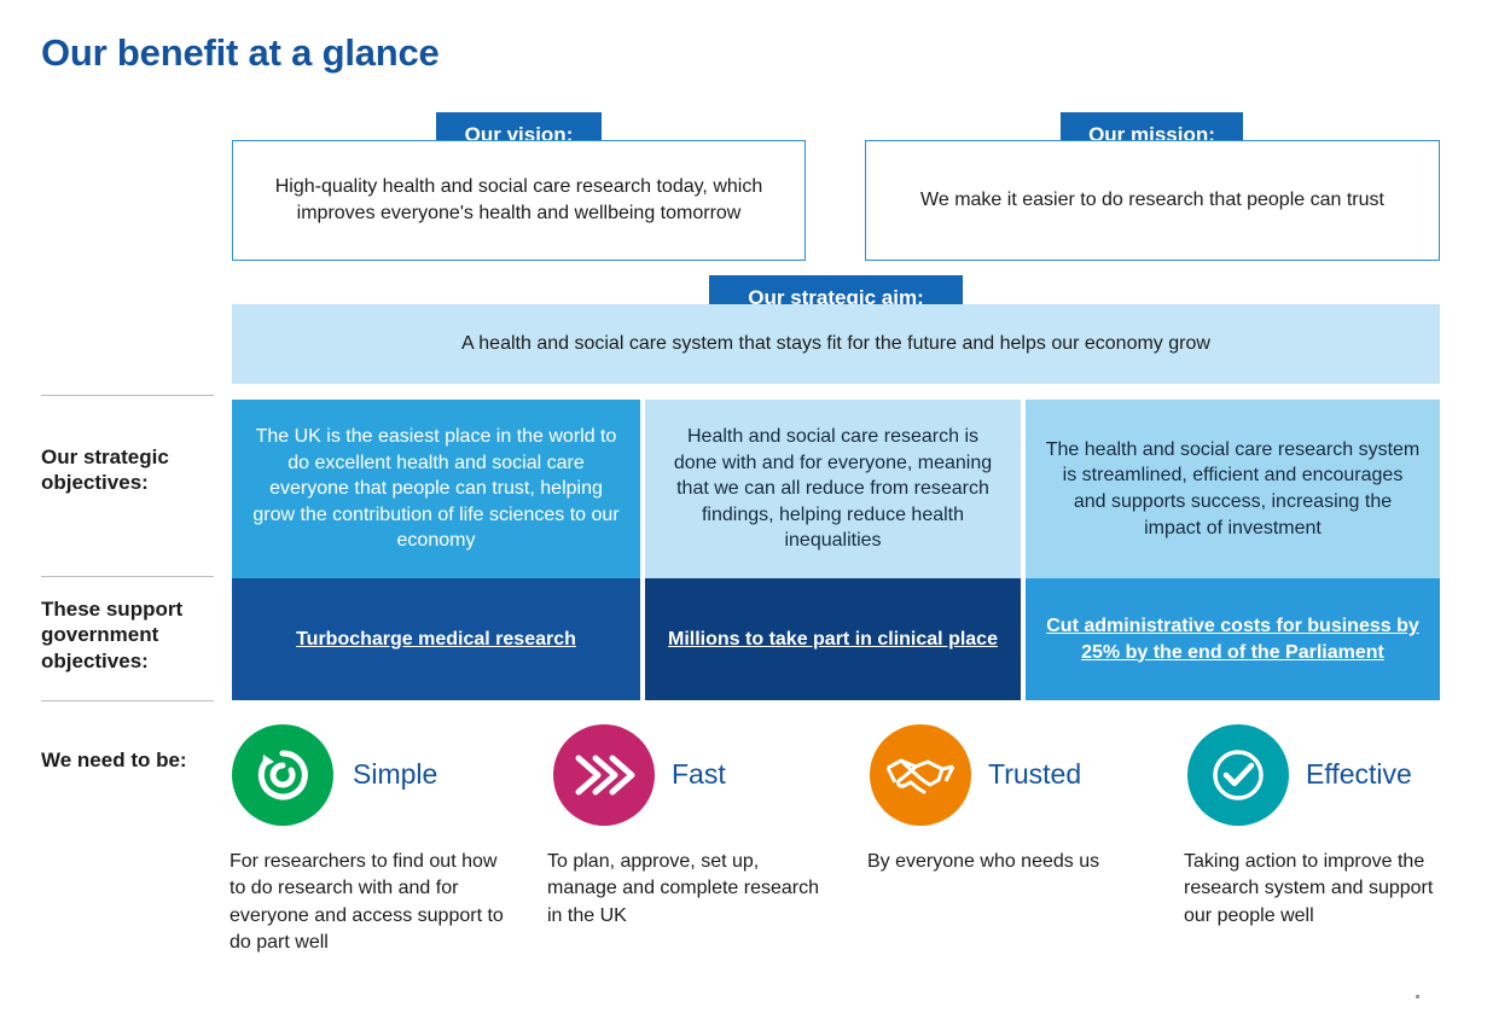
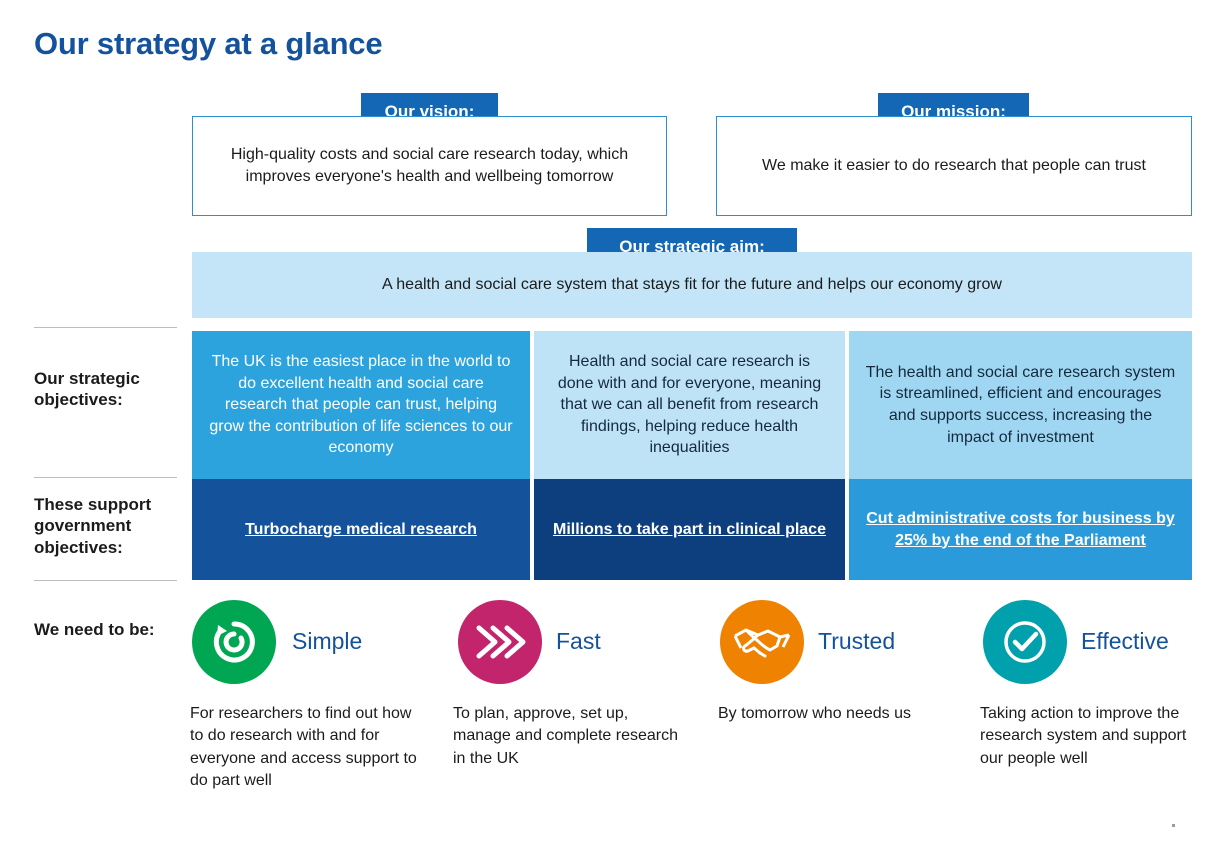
- Our benefit at a glance
+ Our strategy at a glance
  Our vision:
- High-quality health and social care research today, which improves everyone's health and wellbeing tomorrow
+ High-quality costs and social care research today, which improves everyone's health and wellbeing tomorrow
  Our mission:
  We make it easier to do research that people can trust
  Our strategic aim:
  A health and social care system that stays fit for the future and helps our economy grow
  Our strategic objectives:
  These support government objectives:
  We need to be:
- The UK is the easiest place in the world to do excellent health and social care everyone that people can trust, helping grow the contribution of life sciences to our economy
+ The UK is the easiest place in the world to do excellent health and social care research that people can trust, helping grow the contribution of life sciences to our economy
- Health and social care research is done with and for everyone, meaning that we can all reduce from research findings, helping reduce health inequalities
+ Health and social care research is done with and for everyone, meaning that we can all benefit from research findings, helping reduce health inequalities
  The health and social care research system is streamlined, efficient and encourages and supports success, increasing the impact of investment
  Turbocharge medical research
  Millions to take part in clinical place
  Cut administrative costs for business by 25% by the end of the Parliament
  Simple
  For researchers to find out how to do research with and for everyone and access support to do part well
  Fast
  To plan, approve, set up, manage and complete research in the UK
  Trusted
- By everyone who needs us
+ By tomorrow who needs us
  Effective
  Taking action to improve the research system and support our people well
